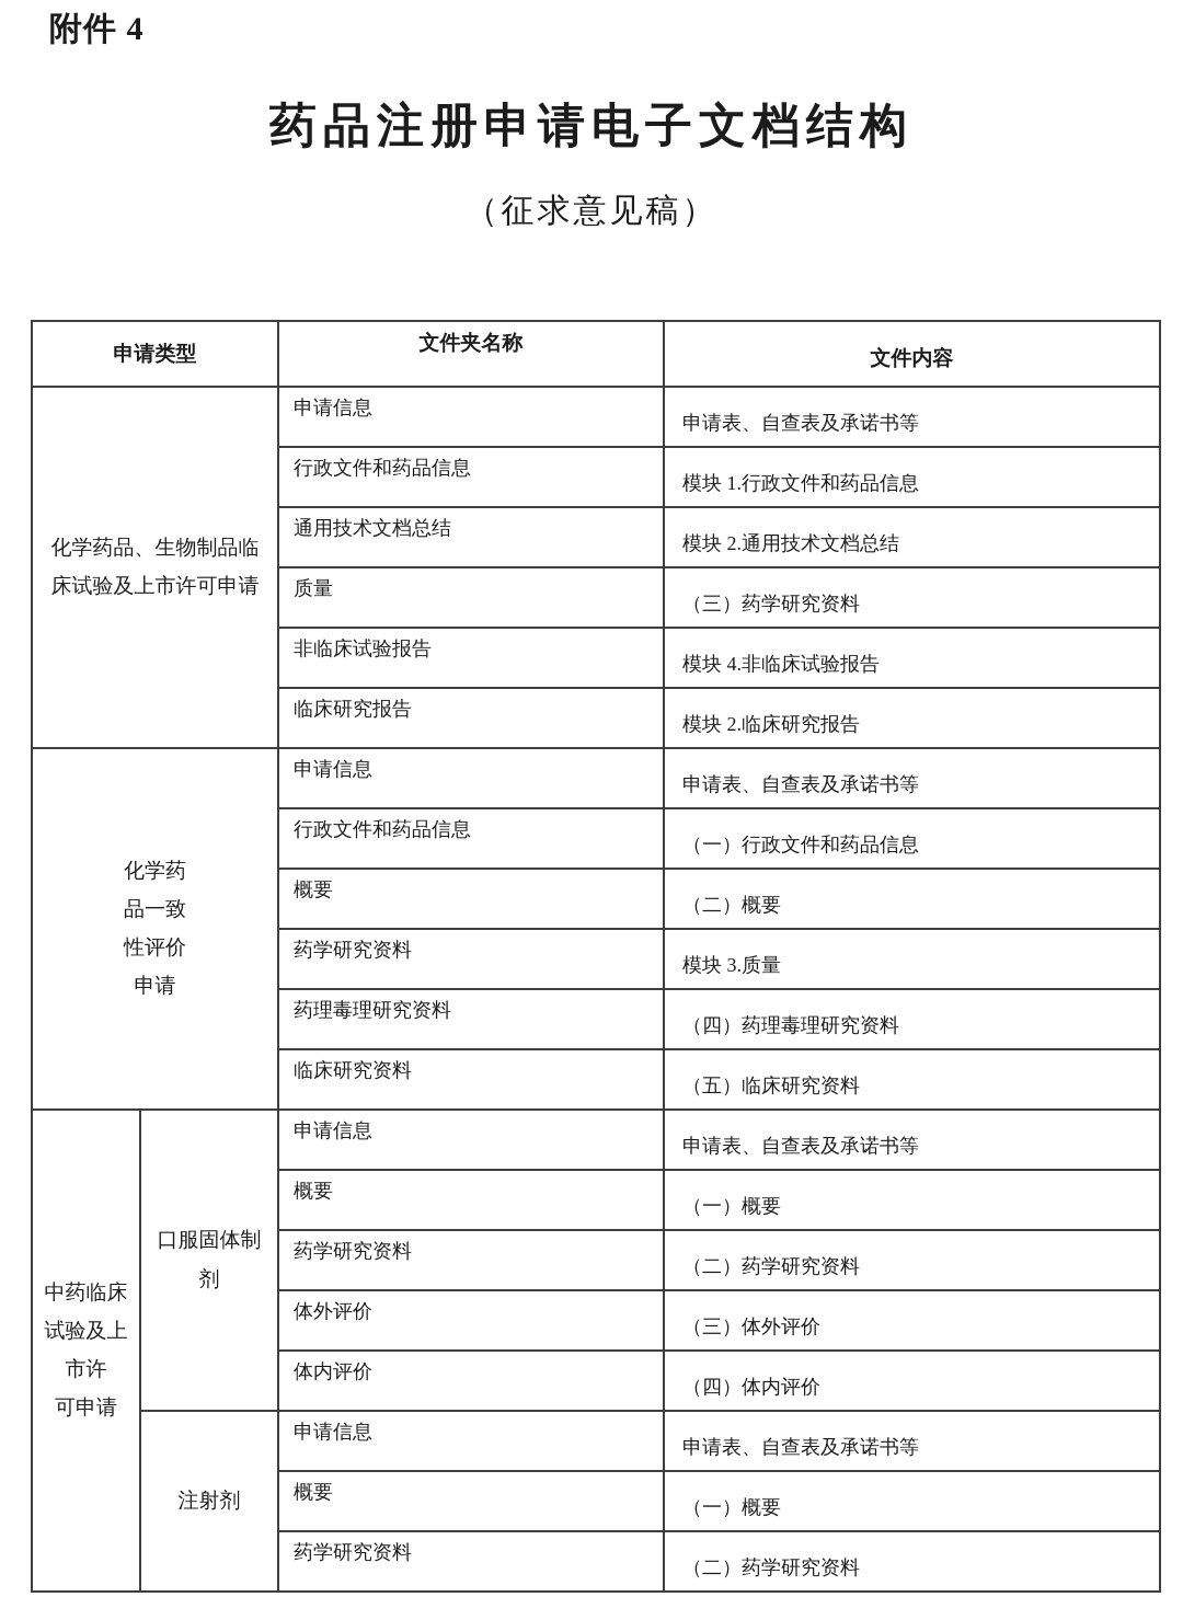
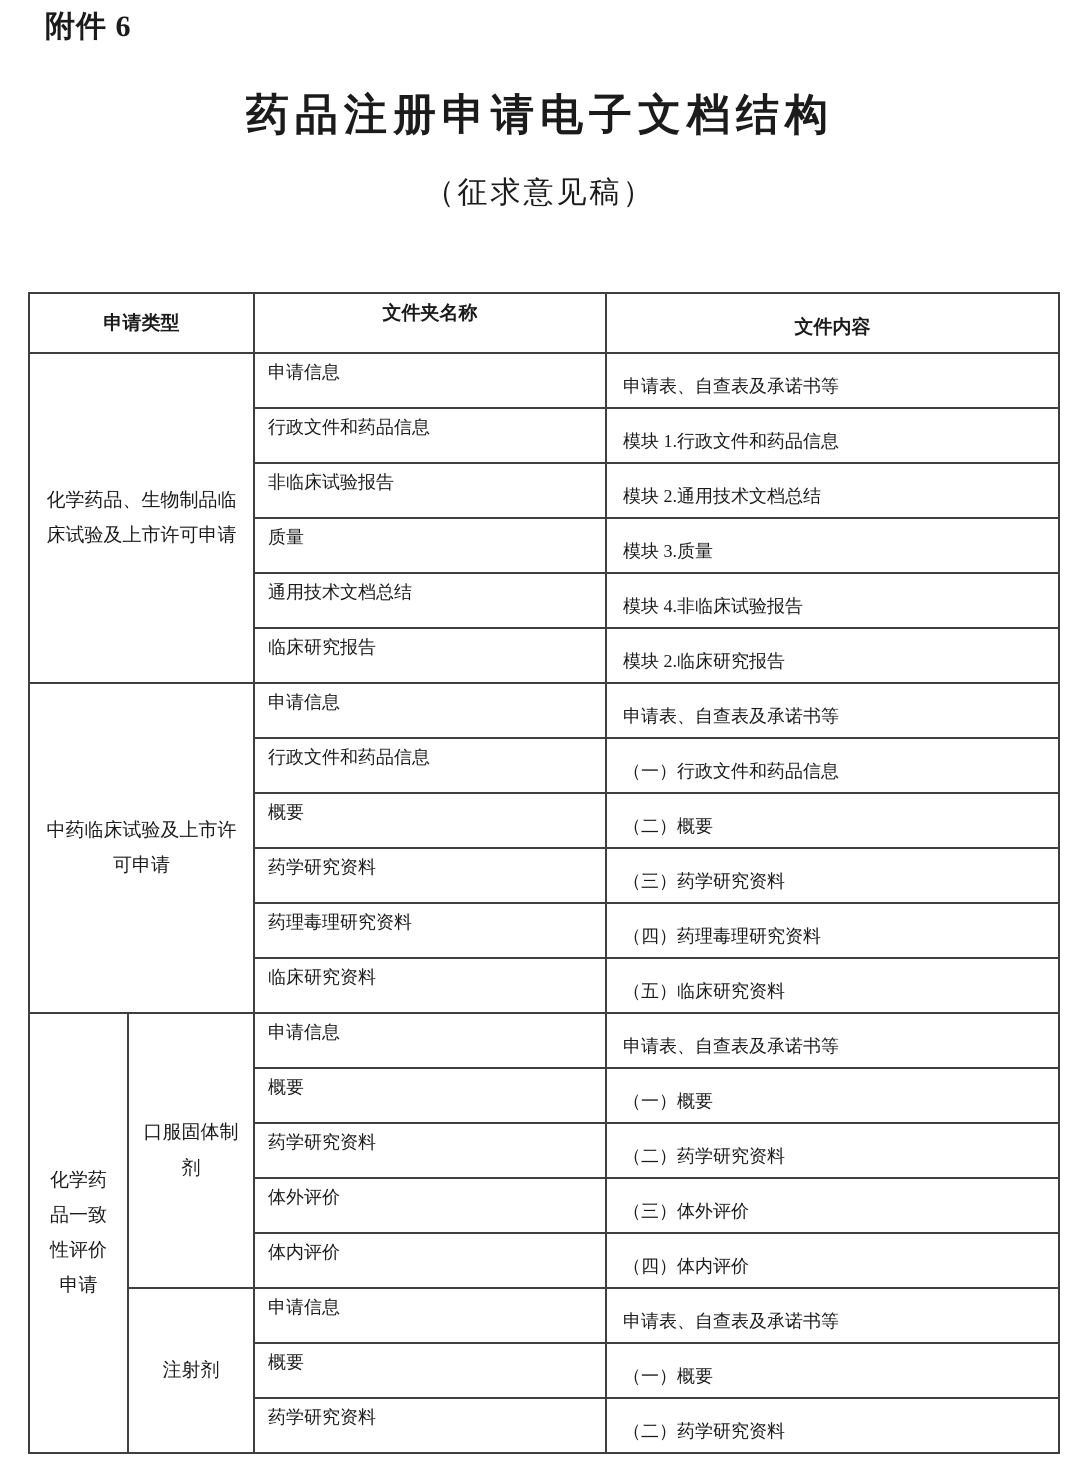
- 附件 4
+ 附件 6
  药品注册申请电子文档结构
  （征求意见稿）
  申请类型	文件夹名称	文件内容
  化学药品、生物制品临 床试验及上市许可申请	申请信息	申请表、自查表及承诺书等
  行政文件和药品信息	模块 1.行政文件和药品信息
- 通用技术文档总结	模块 2.通用技术文档总结
+ 非临床试验报告	模块 2.通用技术文档总结
- 质量	（三）药学研究资料
+ 质量	模块 3.质量
- 非临床试验报告	模块 4.非临床试验报告
+ 通用技术文档总结	模块 4.非临床试验报告
  临床研究报告	模块 2.临床研究报告
- 化学药 品一致 性评价 申请	申请信息	申请表、自查表及承诺书等
+ 中药临床试验及上市许 可申请	申请信息	申请表、自查表及承诺书等
  行政文件和药品信息	（一）行政文件和药品信息
  概要	（二）概要
- 药学研究资料	模块 3.质量
+ 药学研究资料	（三）药学研究资料
  药理毒理研究资料	（四）药理毒理研究资料
  临床研究资料	（五）临床研究资料
- 中药临床试验及上市许 可申请	口服固体制 剂	申请信息	申请表、自查表及承诺书等
+ 化学药 品一致 性评价 申请	口服固体制 剂	申请信息	申请表、自查表及承诺书等
  概要	（一）概要
  药学研究资料	（二）药学研究资料
  体外评价	（三）体外评价
  体内评价	（四）体内评价
  注射剂	申请信息	申请表、自查表及承诺书等
  概要	（一）概要
  药学研究资料	（二）药学研究资料
